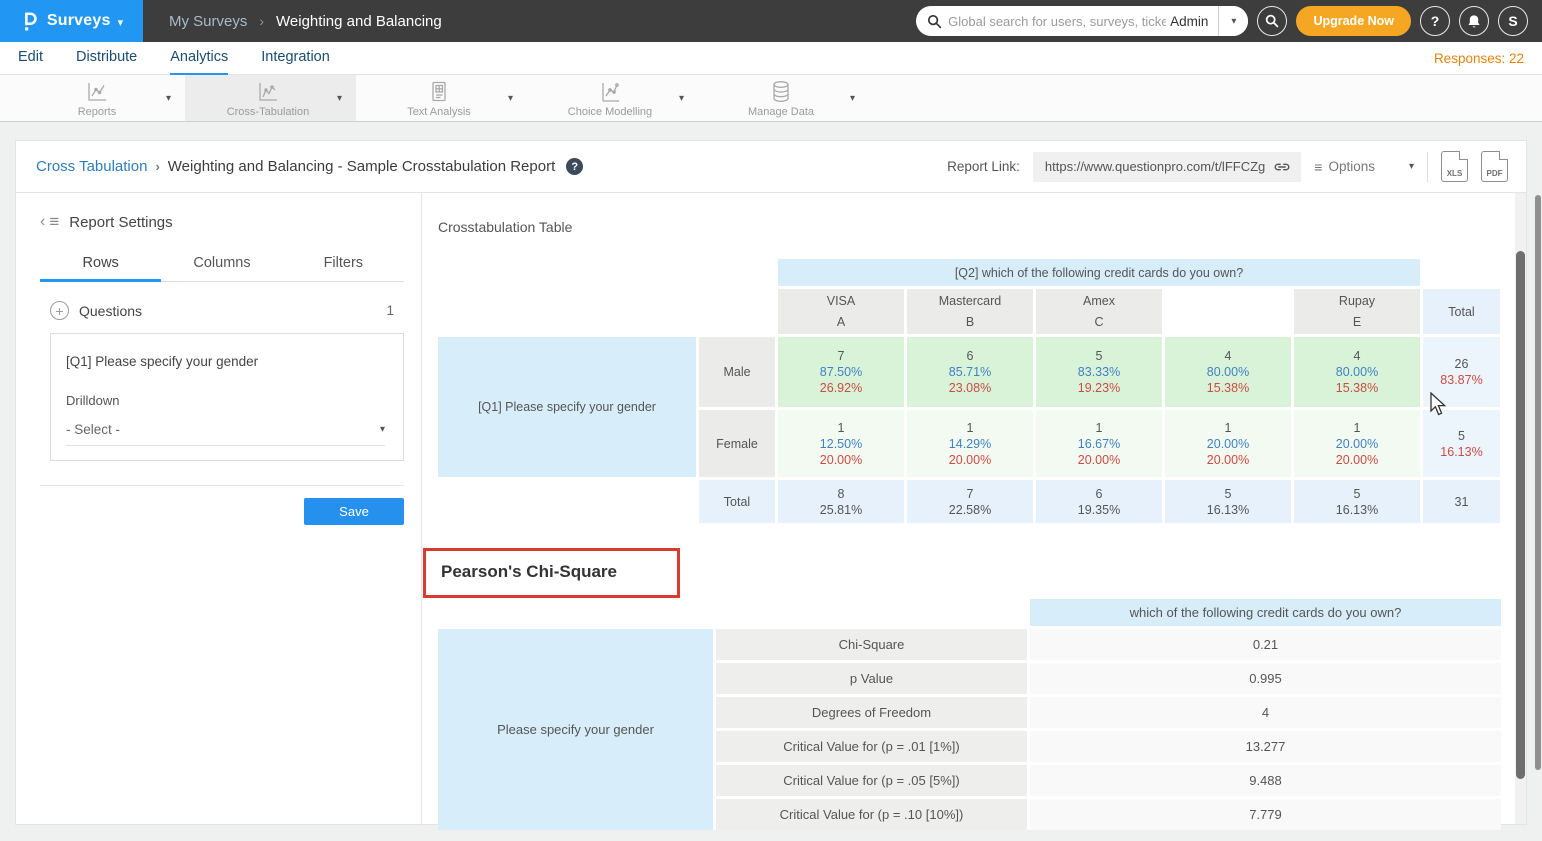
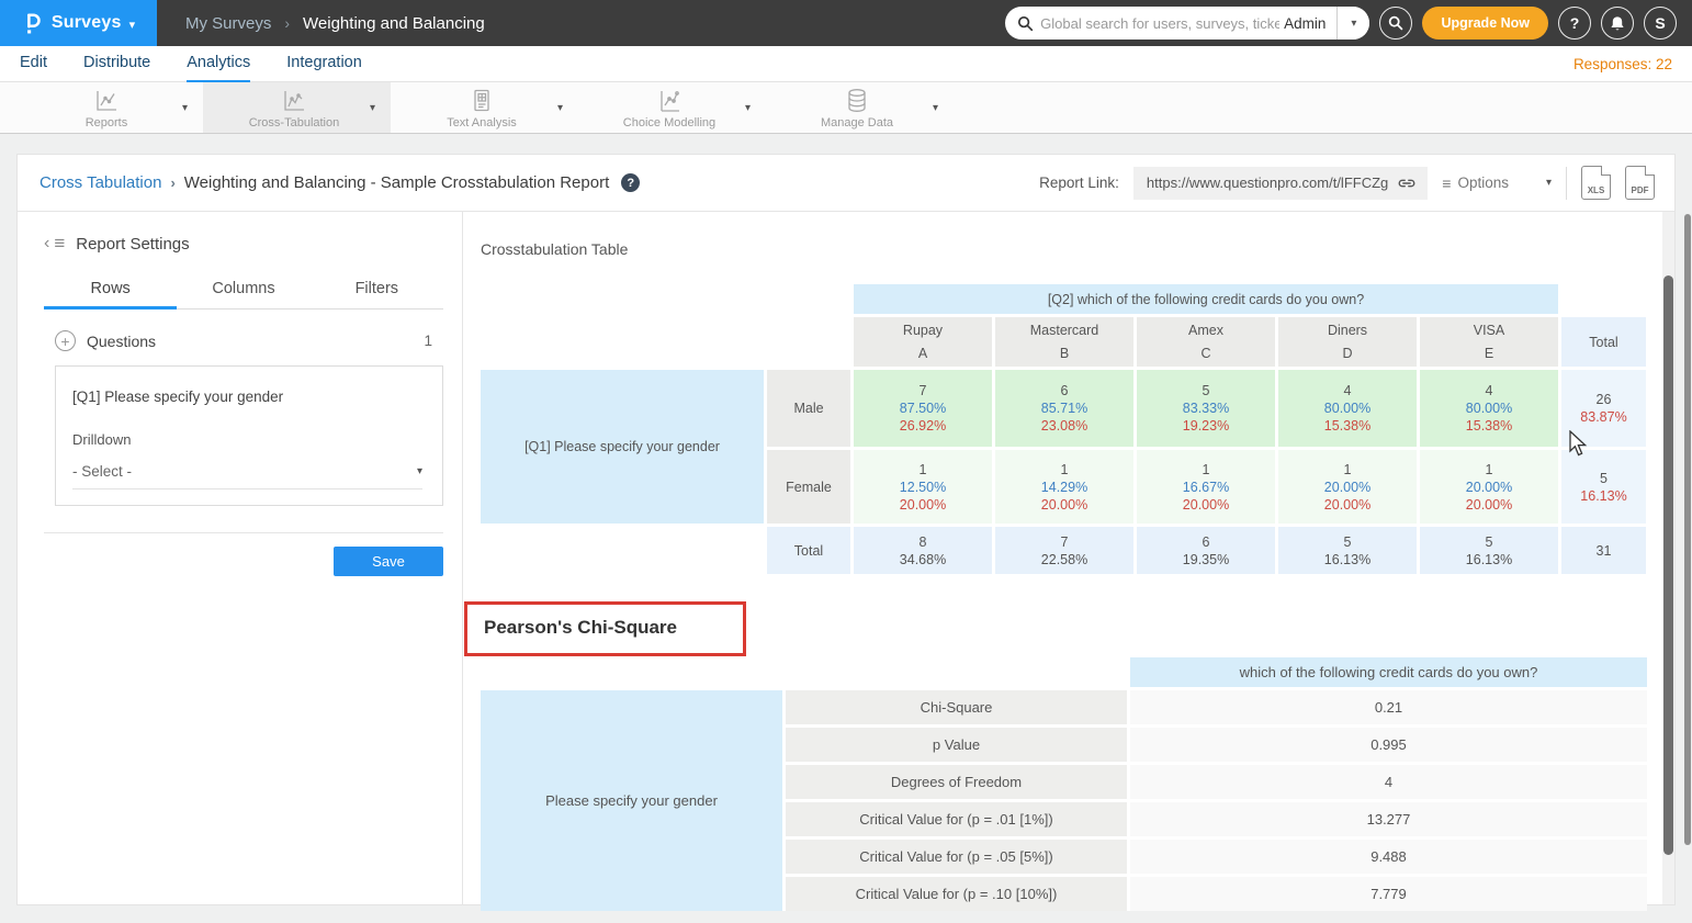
  Surveys
  ▾
  My Surveys
  ›
  Weighting and Balancing
  Global search for users, surveys, ticke
  Admin
  ▾
  Upgrade Now
  ?
  S
  Edit
  Distribute
  Analytics
  Integration
  Responses: 22
  Reports
  ▾
  Cross-Tabulation
  ▾
  Text Analysis
  ▾
  Choice Modelling
  ▾
  Manage Data
  ▾
  Cross Tabulation
  ›
  Weighting and Balancing - Sample Crosstabulation Report
  ?
  Report Link:
  https://www.questionpro.com/t/lFFCZg
  ≡
  Options
  ▾
  XLS
  PDF
  ‹
  ≡
  Report Settings
  Rows
  Columns
  Filters
  +
  Questions
  1
  [Q1] Please specify your gender
  Drilldown
  - Select -
  ▾
  Save
  Crosstabulation Table
  [Q2] which of the following credit cards do you own?
- VISA
+ Rupay
  A
  Mastercard
  B
  Amex
  C
+ Diners
+ D
- Rupay
+ VISA
  E
  Total
  [Q1] Please specify your gender
  Male
  7
  87.50%
  26.92%
  6
  85.71%
  23.08%
  5
  83.33%
  19.23%
  4
  80.00%
  15.38%
  4
  80.00%
  15.38%
  26
  83.87%
  Female
  1
  12.50%
  20.00%
  1
  14.29%
  20.00%
  1
  16.67%
  20.00%
  1
  20.00%
  20.00%
  1
  20.00%
  20.00%
  5
  16.13%
  Total
  8
- 25.81%
+ 34.68%
  7
  22.58%
  6
  19.35%
  5
  16.13%
  5
  16.13%
  31
  Pearson's Chi-Square
  which of the following credit cards do you own?
  Please specify your gender
  Chi-Square
  0.21
  p Value
  0.995
  Degrees of Freedom
  4
  Critical Value for (p = .01 [1%])
  13.277
  Critical Value for (p = .05 [5%])
  9.488
  Critical Value for (p = .10 [10%])
  7.779
